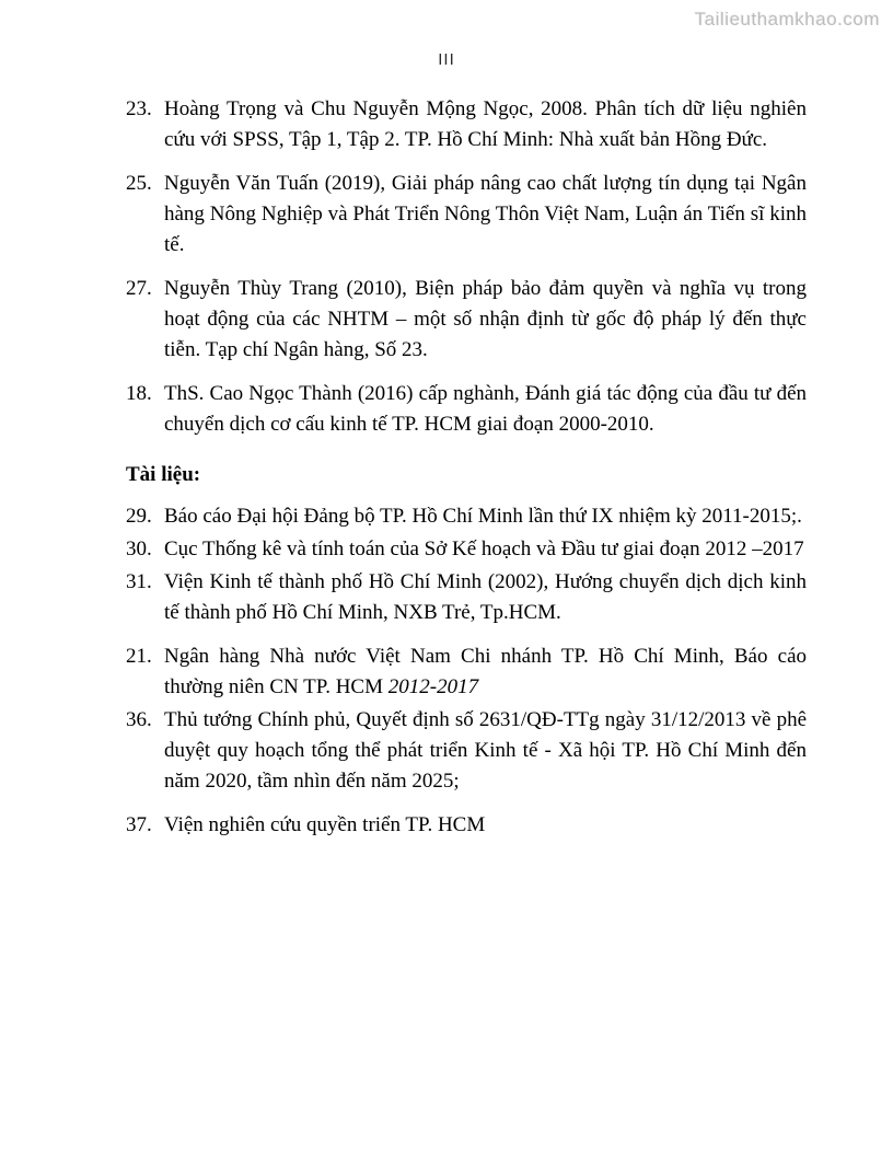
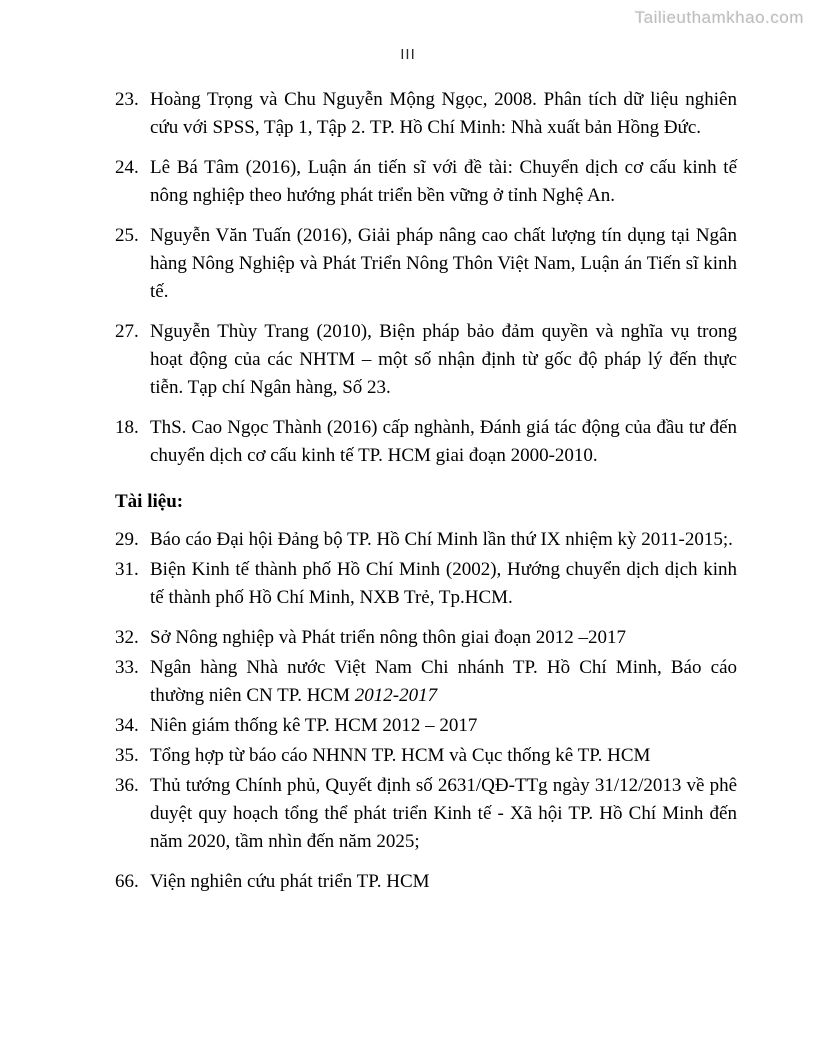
  Tailieuthamkhao.com
  III
  23.
  Hoàng Trọng và Chu Nguyễn Mộng Ngọc, 2008. Phân tích dữ liệu nghiên cứu với SPSS, Tập 1, Tập 2. TP. Hồ Chí Minh: Nhà xuất bản Hồng Đức.
+ 24.
+ Lê Bá Tâm (2016), Luận án tiến sĩ với đề tài: Chuyển dịch cơ cấu kinh tế nông nghiệp theo hướng phát triển bền vững ở tỉnh Nghệ An.
  25.
- Nguyễn Văn Tuấn (2019), Giải pháp nâng cao chất lượng tín dụng tại Ngân hàng Nông Nghiệp và Phát Triển Nông Thôn Việt Nam, Luận án Tiến sĩ kinh tế.
+ Nguyễn Văn Tuấn (2016), Giải pháp nâng cao chất lượng tín dụng tại Ngân hàng Nông Nghiệp và Phát Triển Nông Thôn Việt Nam, Luận án Tiến sĩ kinh tế.
  27.
  Nguyễn Thùy Trang (2010), Biện pháp bảo đảm quyền và nghĩa vụ trong hoạt động của các NHTM – một số nhận định từ gốc độ pháp lý đến thực tiễn. Tạp chí Ngân hàng, Số 23.
  18.
  ThS. Cao Ngọc Thành (2016) cấp nghành, Đánh giá tác động của đầu tư đến chuyển dịch cơ cấu kinh tế TP. HCM giai đoạn 2000-2010.
  Tài liệu:
  29.
  Báo cáo Đại hội Đảng bộ TP. Hồ Chí Minh lần thứ IX nhiệm kỳ 2011-2015;.
- 30.
- Cục Thống kê và tính toán của Sở Kế hoạch và Đầu tư giai đoạn 2012 –2017
  31.
- Viện Kinh tế thành phố Hồ Chí Minh (2002), Hướng chuyển dịch dịch kinh tế thành phố Hồ Chí Minh, NXB Trẻ, Tp.HCM.
+ Biện Kinh tế thành phố Hồ Chí Minh (2002), Hướng chuyển dịch dịch kinh tế thành phố Hồ Chí Minh, NXB Trẻ, Tp.HCM.
+ 32.
+ Sở Nông nghiệp và Phát triển nông thôn giai đoạn 2012 –2017
- 21.
+ 33.
  Ngân hàng Nhà nước Việt Nam Chi nhánh TP. Hồ Chí Minh, Báo cáo thường niên CN TP. HCM 2012-2017
+ 34.
+ Niên giám thống kê TP. HCM 2012 – 2017
+ 35.
+ Tổng hợp từ báo cáo NHNN TP. HCM và Cục thống kê TP. HCM
  36.
  Thủ tướng Chính phủ, Quyết định số 2631/QĐ-TTg ngày 31/12/2013 về phê duyệt quy hoạch tổng thể phát triển Kinh tế - Xã hội TP. Hồ Chí Minh đến năm 2020, tầm nhìn đến năm 2025;
- 37.
+ 66.
- Viện nghiên cứu quyền triển TP. HCM
+ Viện nghiên cứu phát triển TP. HCM
